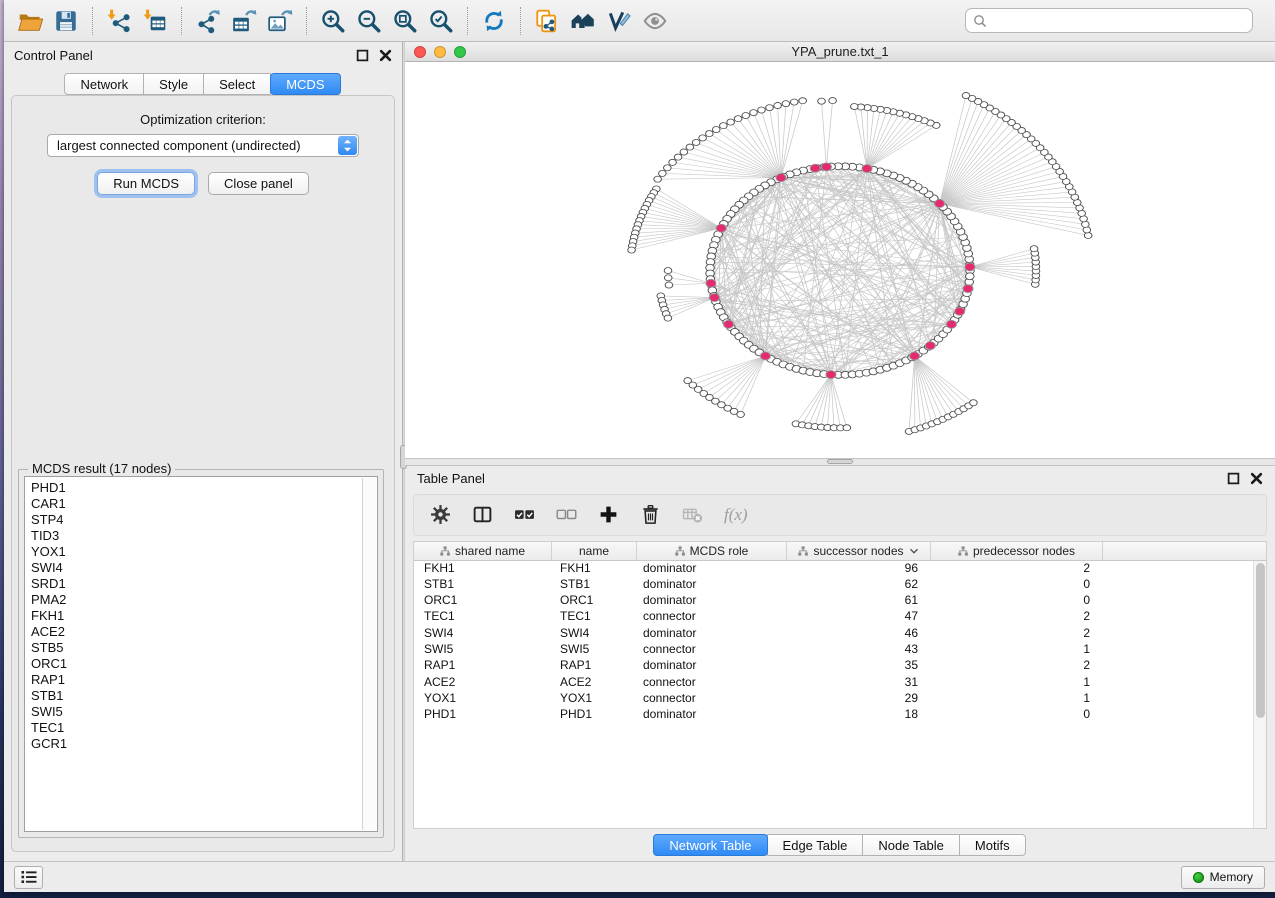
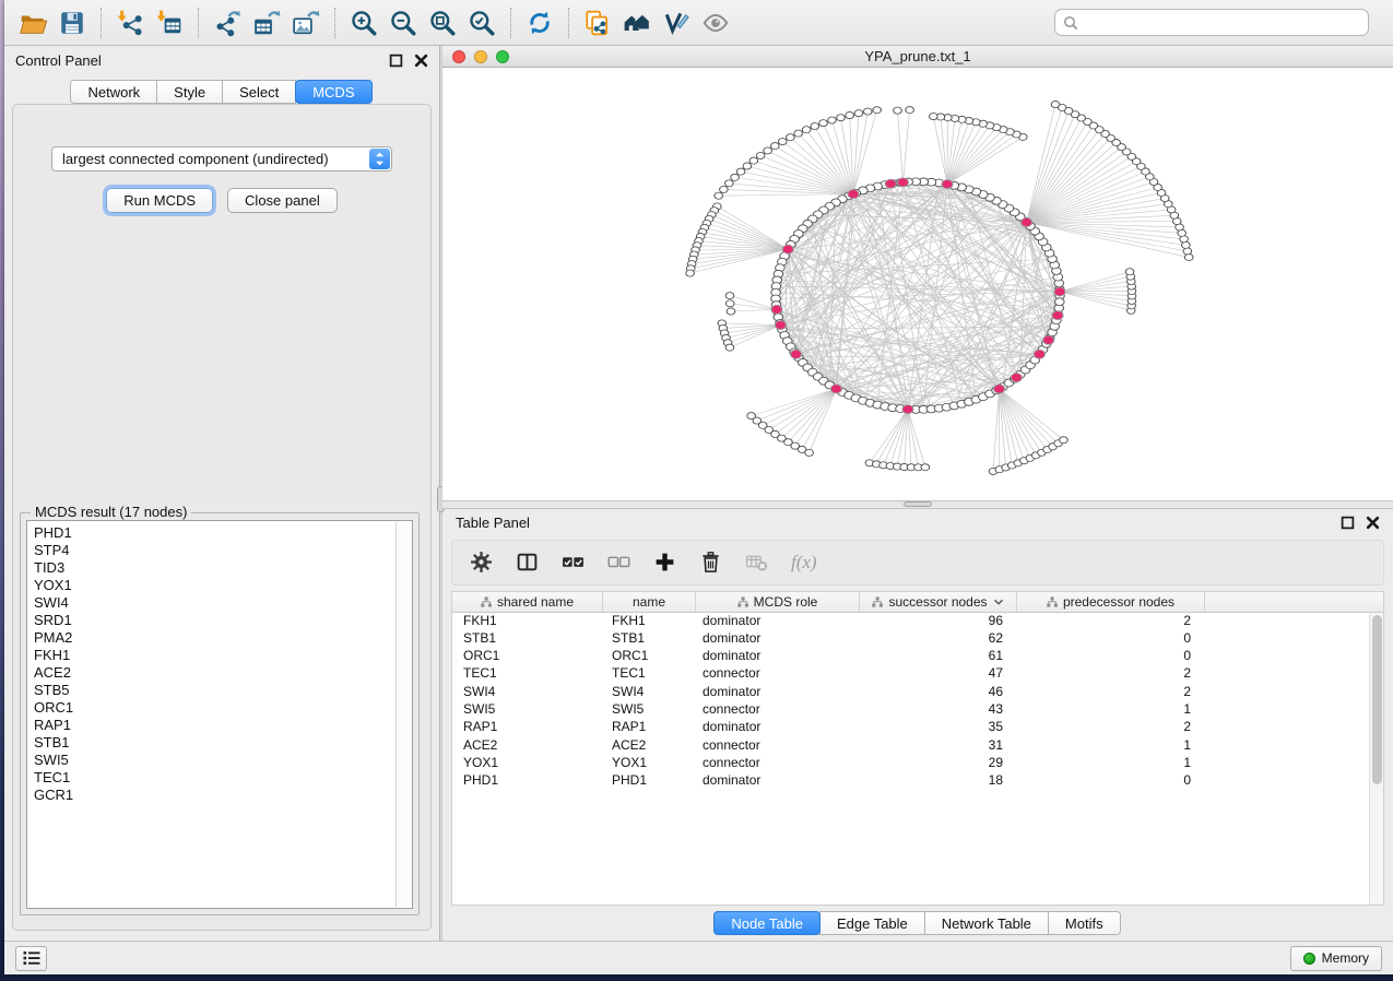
  Control Panel
  Network
  Style
  Select
  MCDS
- Optimization criterion:
  largest connected component (undirected)
  Run MCDS
  Close panel
  MCDS result (17 nodes)
  PHD1
- CAR1
  STP4
  TID3
  YOX1
  SWI4
  SRD1
  PMA2
  FKH1
  ACE2
  STB5
  ORC1
  RAP1
  STB1
  SWI5
  TEC1
  GCR1
  YPA_prune.txt_1
  Table Panel
  f(x)
  shared name
  name
  MCDS role
  successor nodes
  predecessor nodes
  FKH1
  FKH1
  dominator
  96
  2
  STB1
  STB1
  dominator
  62
  0
  ORC1
  ORC1
  dominator
  61
  0
  TEC1
  TEC1
  connector
  47
  2
  SWI4
  SWI4
  dominator
  46
  2
  SWI5
  SWI5
  connector
  43
  1
  RAP1
  RAP1
  dominator
  35
  2
  ACE2
  ACE2
  connector
  31
  1
  YOX1
  YOX1
  connector
  29
  1
  PHD1
  PHD1
  dominator
  18
  0
- Network Table
+ Node Table
  Edge Table
- Node Table
+ Network Table
  Motifs
  Memory
